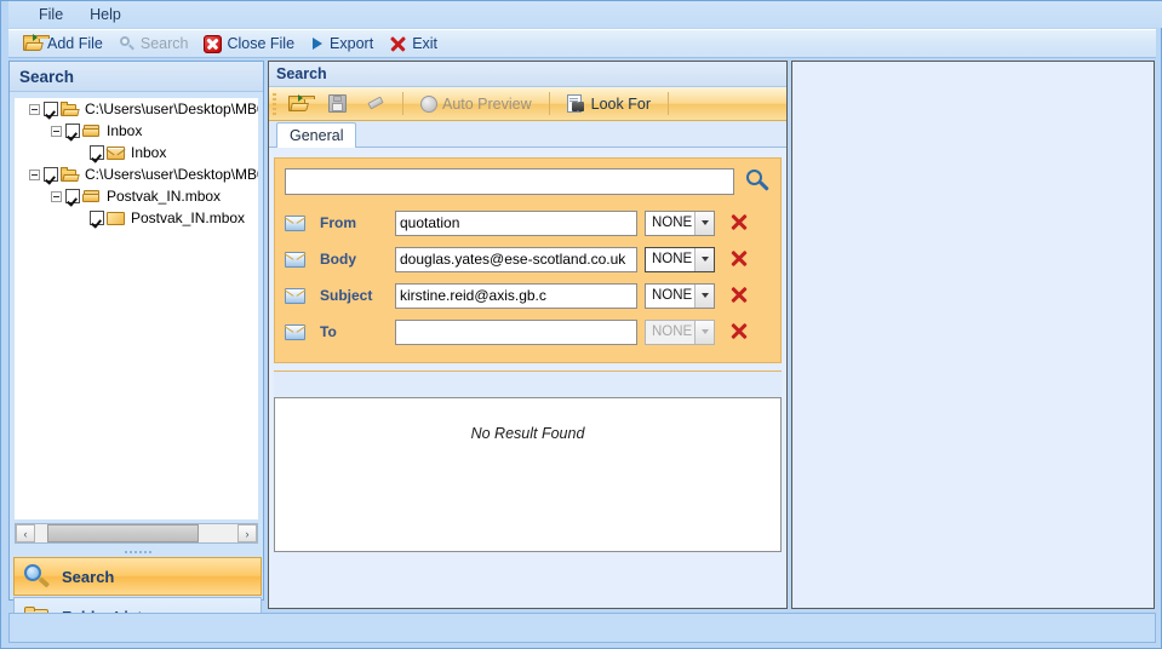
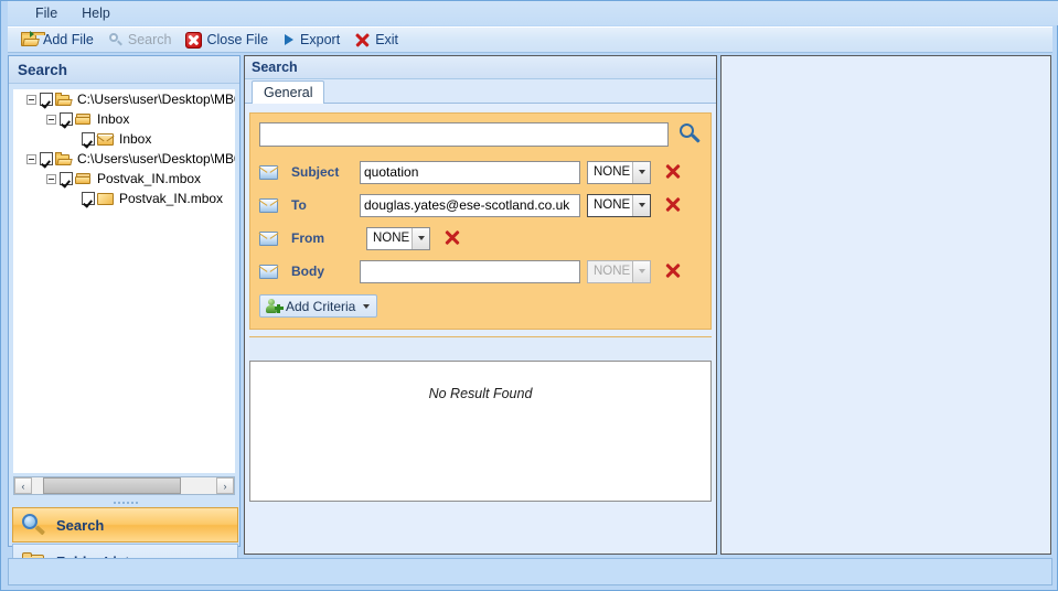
  File
  Help
  Add File
  Search
  Close File
  Export
  Exit
  Search
  C:\Users\user\Desktop\MB
  Inbox
  Inbox
  C:\Users\user\Desktop\MB
  Postvak_IN.mbox
  Postvak_IN.mbox
  ‹
  ›
  Search
  Search
- Auto Preview
- Look For
  General
- From
+ Subject
  quotation
  NONE
- Body
+ To
  douglas.yates@ese-scotland.co.uk
  NONE
- Subject
+ From
- kirstine.reid@axis.gb.c
  NONE
- To
+ Body
  NONE
+ Add Criteria
  No Result Found
